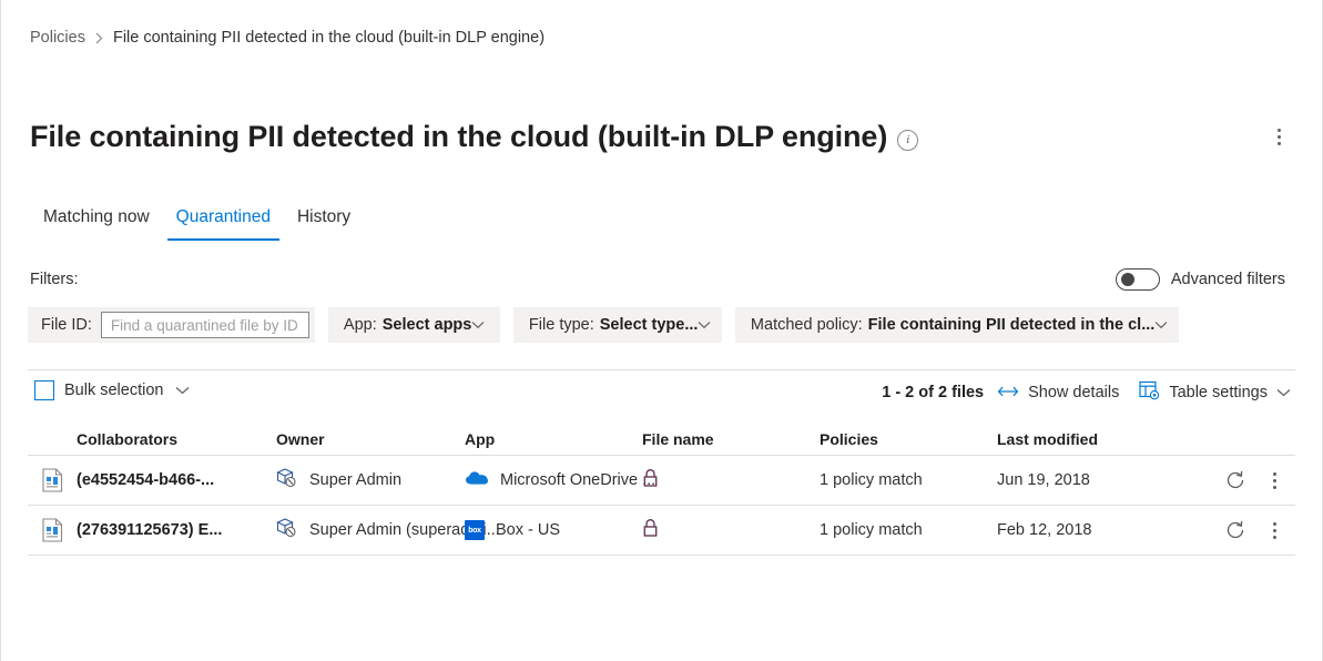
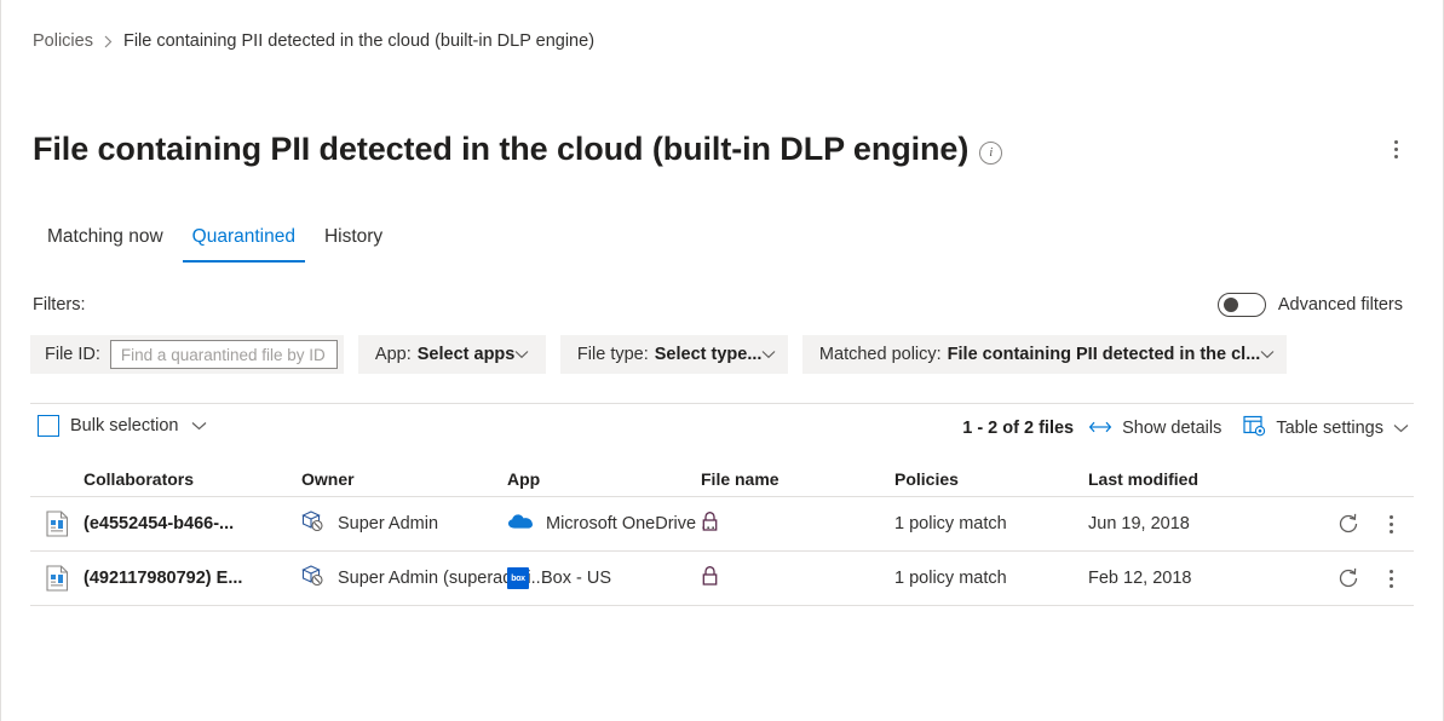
  Policies
  File containing PII detected in the cloud (built-in DLP engine)
  File containing PII detected in the cloud (built-in DLP engine)
  i
  Matching now
  Quarantined
  History
  Filters:
  Advanced filters
  File ID:
  Find a quarantined file by ID
  App:
  Select apps
  File type:
  Select type...
  Matched policy:
  File containing PII detected in the cl...
  Bulk selection
  1 - 2 of 2 files
  Show details
  Table settings
  Collaborators
  Owner
  App
  File name
  Policies
  Last modified
  (e4552454-b466-...
  Super Admin
  Microsoft OneDrive..
  1 policy match
  Jun 19, 2018
- (276391125673) E...
+ (492117980792) E...
  Super Admin (supera...
  Box - US
  1 policy match
  Feb 12, 2018
